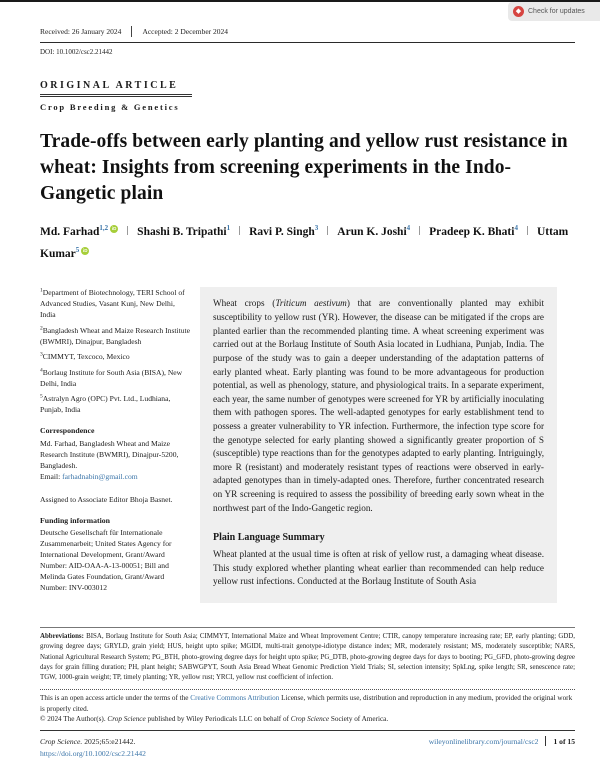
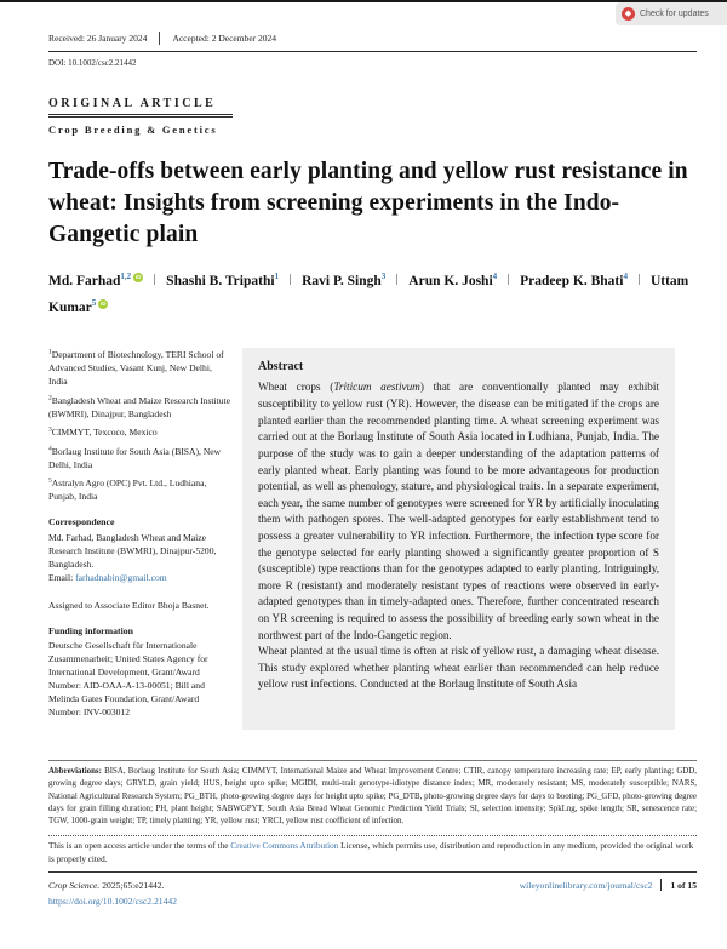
  Received: 26 January 2024
  Accepted: 2 December 2024
  DOI: 10.1002/csc2.21442
  ORIGINAL ARTICLE
  Crop Breeding & Genetics
  Trade-offs between early planting and yellow rust resistance in wheat: Insights from screening experiments in the Indo-Gangetic plain
  Md. Farhad1,2 Shashi B. Tripathi1 Ravi P. Singh3 Arun K. Joshi4 Pradeep K. Bhati4 Uttam Kumar5
  Department of Biotechnology, TERI School of Advanced Studies, Vasant Kunj, New Delhi, India
  Bangladesh Wheat and Maize Research Institute (BWMRI), Dinajpur, Bangladesh
  CIMMYT, Texcoco, Mexico
  Borlaug Institute for South Asia (BISA), New Delhi, India
  Astralyn Agro (OPC) Pvt. Ltd., Ludhiana, Punjab, India
  Correspondence
  Md. Farhad, Bangladesh Wheat and Maize Research Institute (BWMRI), Dinajpur-5200, Bangladesh.
  Email: farhadnabin@gmail.com
  Assigned to Associate Editor Bhoja Basnet.
  Funding information
  Deutsche Gesellschaft für Internationale Zusammenarbeit; United States Agency for International Development, Grant/Award Number: AID-OAA-A-13-00051; Bill and Melinda Gates Foundation, Grant/Award Number: INV-003012
+ Abstract
  Wheat crops (Triticum aestivum) that are conventionally planted may exhibit susceptibility to yellow rust (YR). However, the disease can be mitigated if the crops are planted earlier than the recommended planting time. A wheat screening experiment was carried out at the Borlaug Institute of South Asia located in Ludhiana, Punjab, India. The purpose of the study was to gain a deeper understanding of the adaptation patterns of early planted wheat. Early planting was found to be more advantageous for production potential, as well as phenology, stature, and physiological traits. In a separate experiment, each year, the same number of genotypes were screened for YR by artificially inoculating them with pathogen spores. The well-adapted genotypes for early establishment tend to possess a greater vulnerability to YR infection. Furthermore, the infection type score for the genotype selected for early planting showed a significantly greater proportion of S (susceptible) type reactions than for the genotypes adapted to early planting. Intriguingly, more R (resistant) and moderately resistant types of reactions were observed in early-adapted genotypes than in timely-adapted ones. Therefore, further concentrated research on YR screening is required to assess the possibility of breeding early sown wheat in the northwest part of the Indo-Gangetic region.
- Plain Language Summary
  Wheat planted at the usual time is often at risk of yellow rust, a damaging wheat disease. This study explored whether planting wheat earlier than recommended can help reduce yellow rust infections. Conducted at the Borlaug Institute of South Asia
  This is an open access article under the terms of the Creative Commons Attribution License, which permits use, distribution and reproduction in any medium, provided the original work is properly cited.
- © 2024 The Author(s). Crop Science published by Wiley Periodicals LLC on behalf of Crop Science Society of America.
  Crop Science. 2025;65:e21442.
  https://doi.org/10.1002/csc2.21442
  wileyonlinelibrary.com/journal/csc2
  1 of 15
